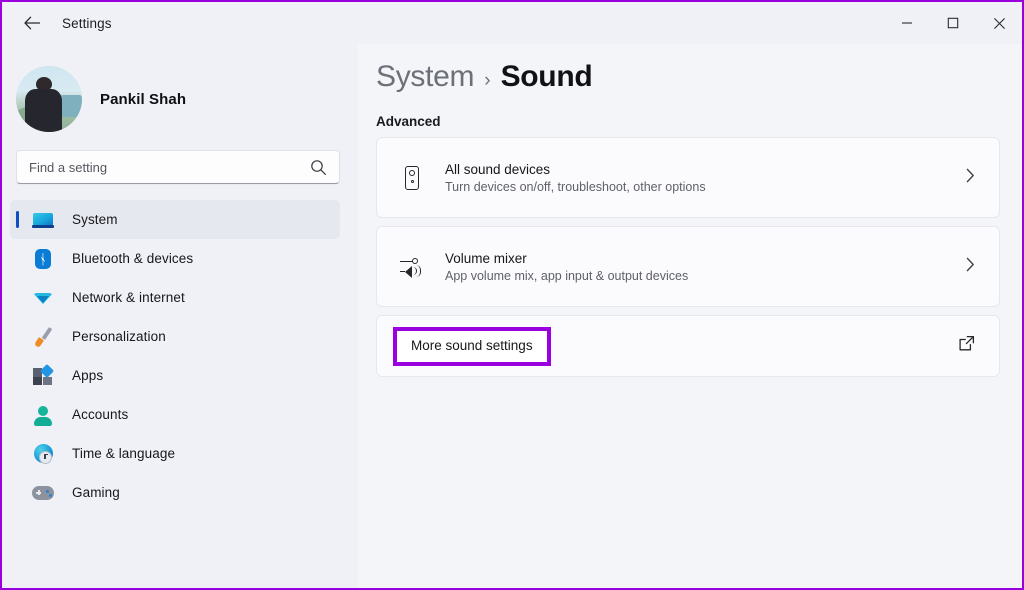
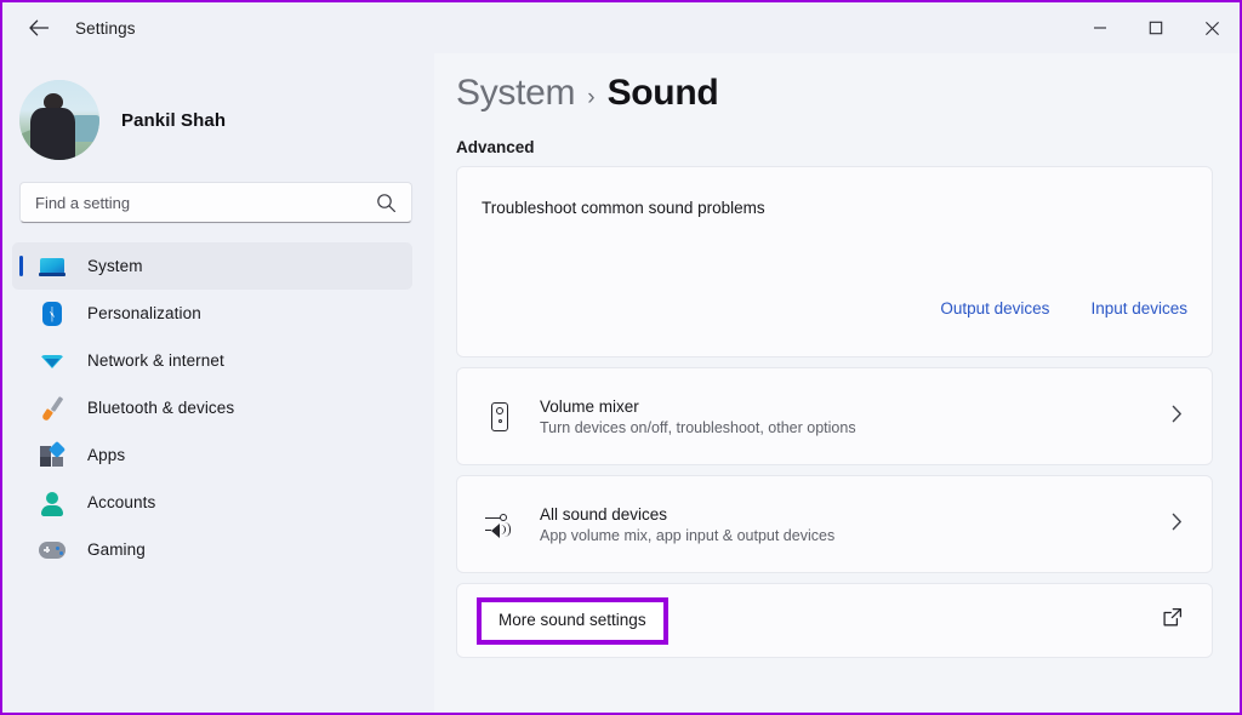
  Settings
  Pankil Shah
  Find a setting
  System
  ᛀ
- Bluetooth & devices
+ Personalization
  Network & internet
- Personalization
+ Bluetooth & devices
  Apps
  Accounts
- Time & language
  Gaming
  System
  ›
  Sound
  Advanced
+ Troubleshoot common sound problems
+ Output devices
+ Input devices
- All sound devices
+ Volume mixer
  Turn devices on/off, troubleshoot, other options
- Volume mixer
+ All sound devices
  App volume mix, app input & output devices
  More sound settings
